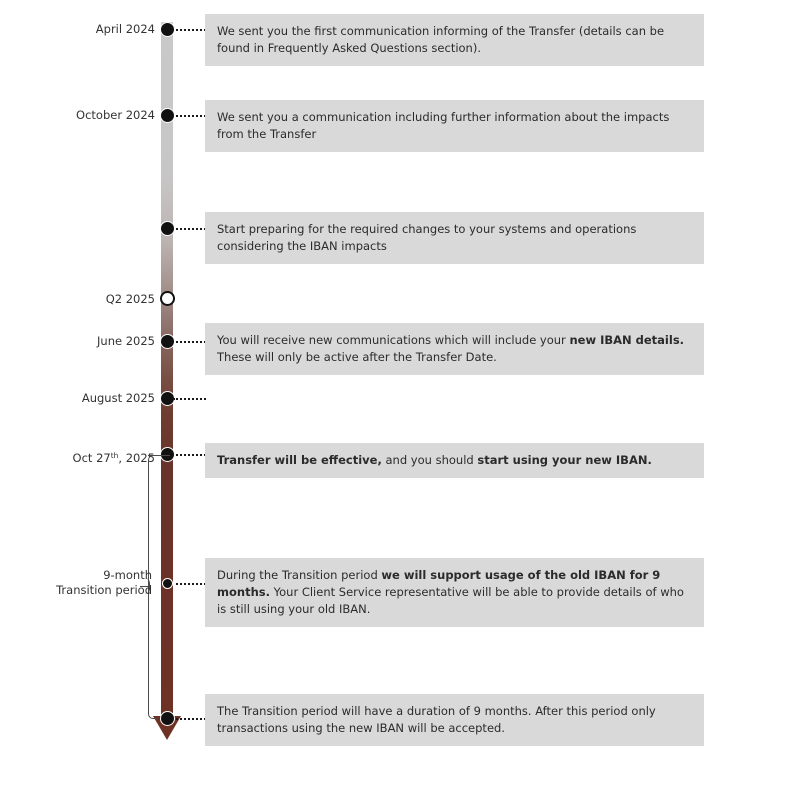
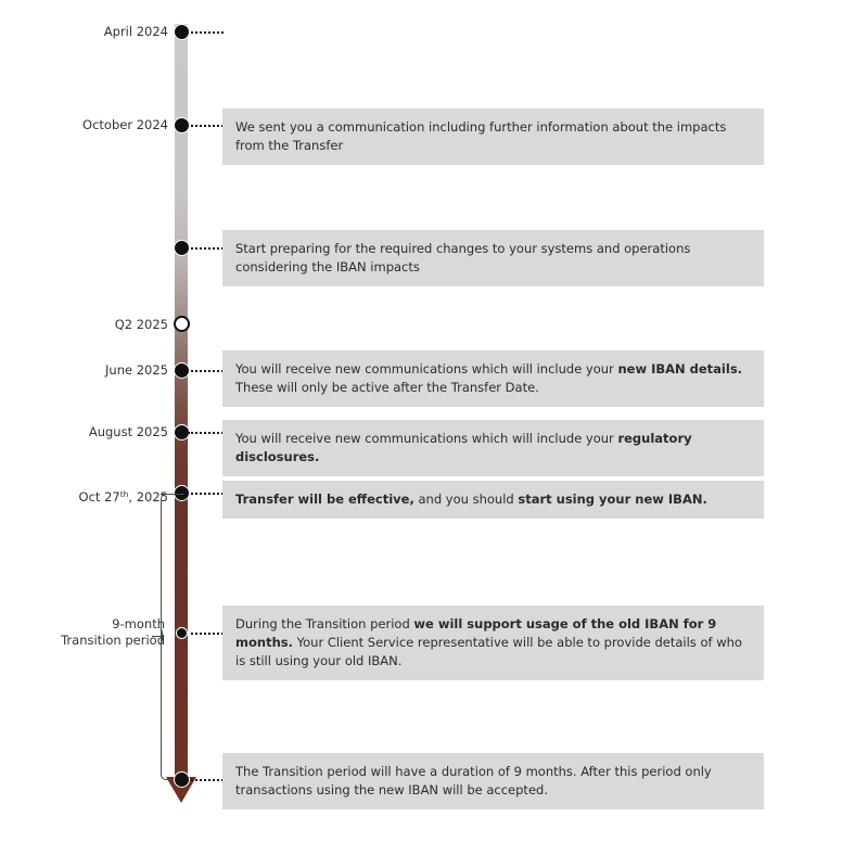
  April 2024
- We sent you the first communication informing of the Transfer (details can be found in Frequently Asked Questions section).
  October 2024
  We sent you a communication including further information about the impacts from the Transfer
  Start preparing for the required changes to your systems and operations considering the IBAN impacts
  Q2 2025
  June 2025
  You will receive new communications which will include your new IBAN details. These will only be active after the Transfer Date.
  August 2025
+ You will receive new communications which will include your regulatory disclosures.
  Oct 27th, 2025
  Transfer will be effective, and you should start using your new IBAN.
  9-month
  Transition period
  During the Transition period we will support usage of the old IBAN for 9 months. Your Client Service representative will be able to provide details of who is still using your old IBAN.
  The Transition period will have a duration of 9 months. After this period only transactions using the new IBAN will be accepted.
